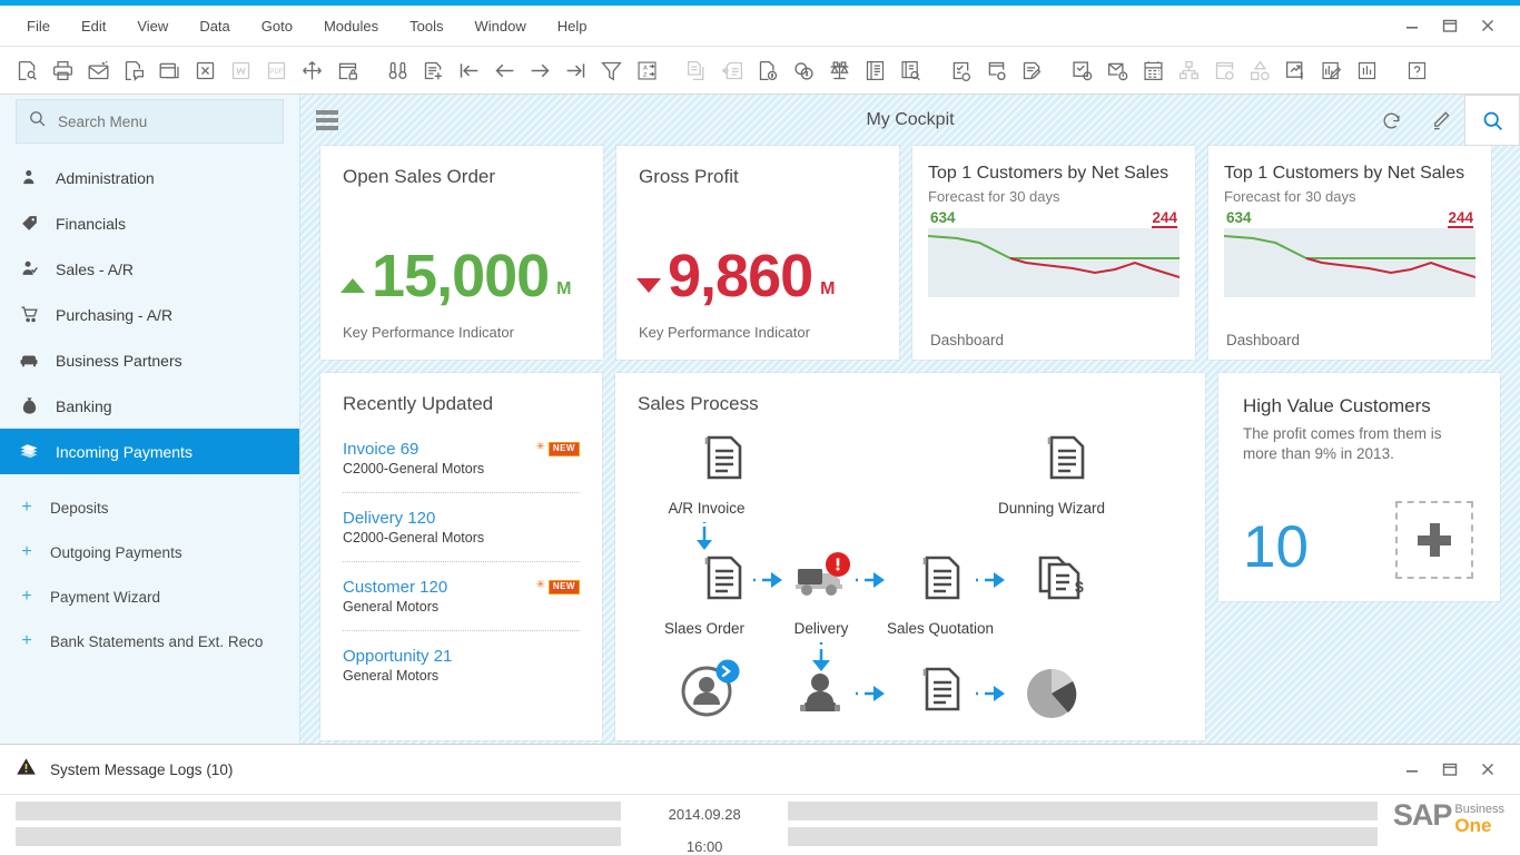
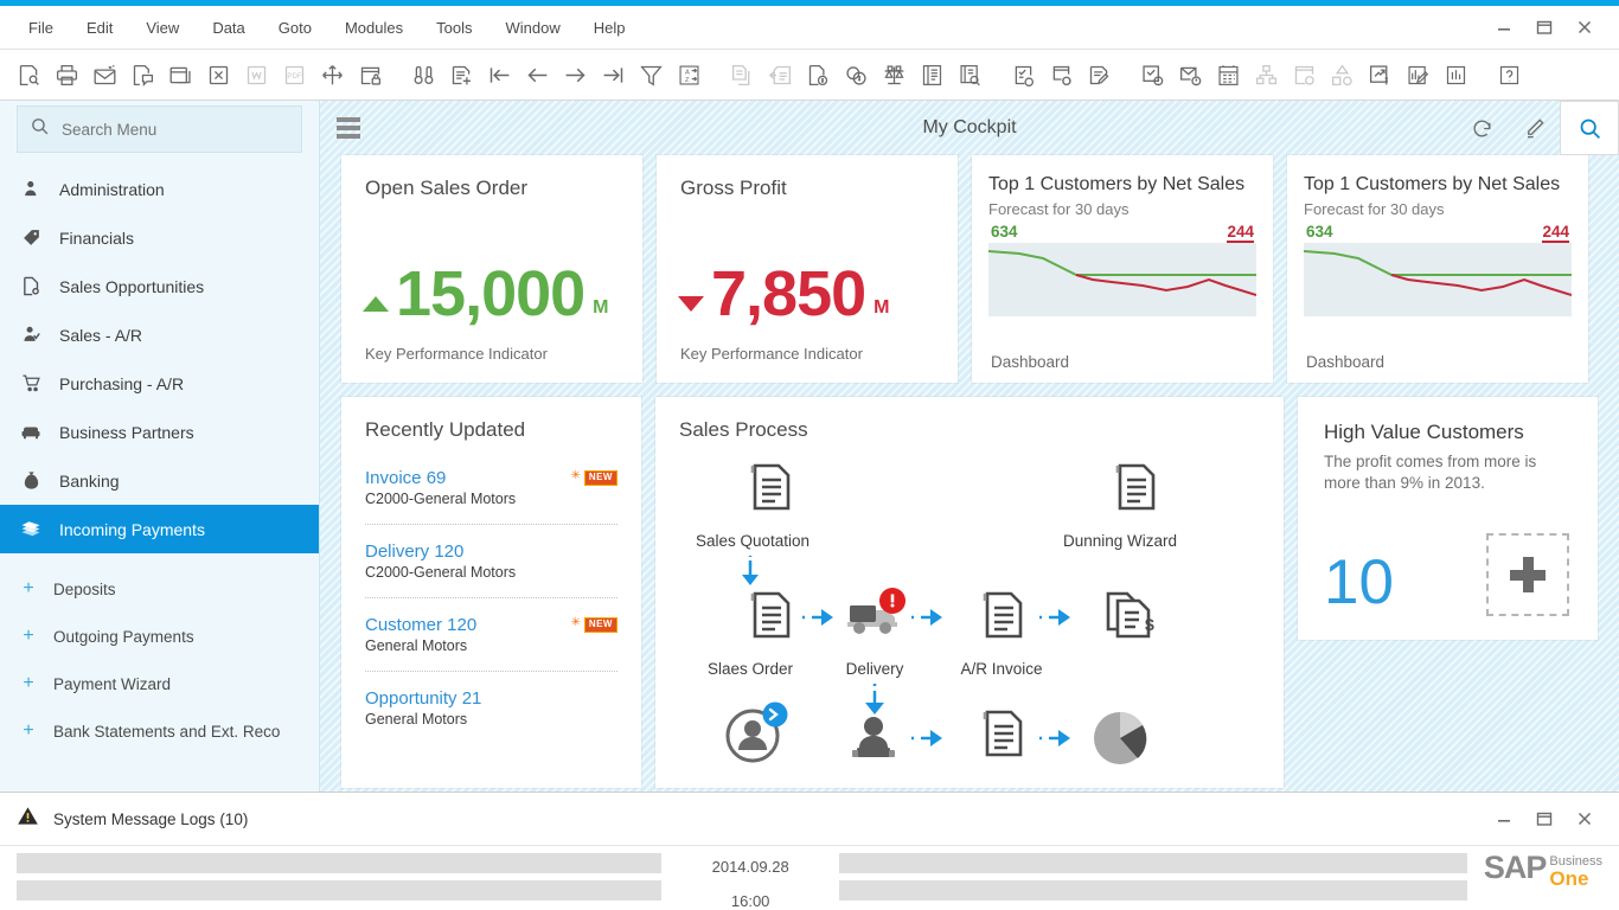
  File
  Edit
  View
  Data
  Goto
  Modules
  Tools
  Window
  Help
  Search Menu
  Administration
  Financials
+ Sales Opportunities
  Sales - A/R
  Purchasing - A/R
  Business Partners
  Banking
  Incoming Payments
  +
  Deposits
  +
  Outgoing Payments
  +
  Payment Wizard
  +
  Bank Statements and Ext. Reco
  My Cockpit
  Open Sales Order
  15,000
  M
  Key Performance Indicator
  Gross Profit
- 9,860
+ 7,850
  M
  Key Performance Indicator
  Top 1 Customers by Net Sales
  Forecast for 30 days
  634
  244
  Dashboard
  Top 1 Customers by Net Sales
  Forecast for 30 days
  634
  244
  Dashboard
  Recently Updated
  Invoice 69
  C2000-General Motors
  ✳
  NEW
  Delivery 120
  C2000-General Motors
  Customer 120
  General Motors
  ✳
  NEW
  Opportunity 21
  General Motors
  Sales Process
- A/R Invoice
+ Sales Quotation
  Dunning Wizard
  Slaes Order
  Delivery
- Sales Quotation
+ A/R Invoice
  $
  High Value Customers
- The profit comes from them is more than 9% in 2013.
+ The profit comes from more is more than 9% in 2013.
  10
  System Message Logs (10)
  2014.09.28
  16:00
  SAP
  Business
  One
